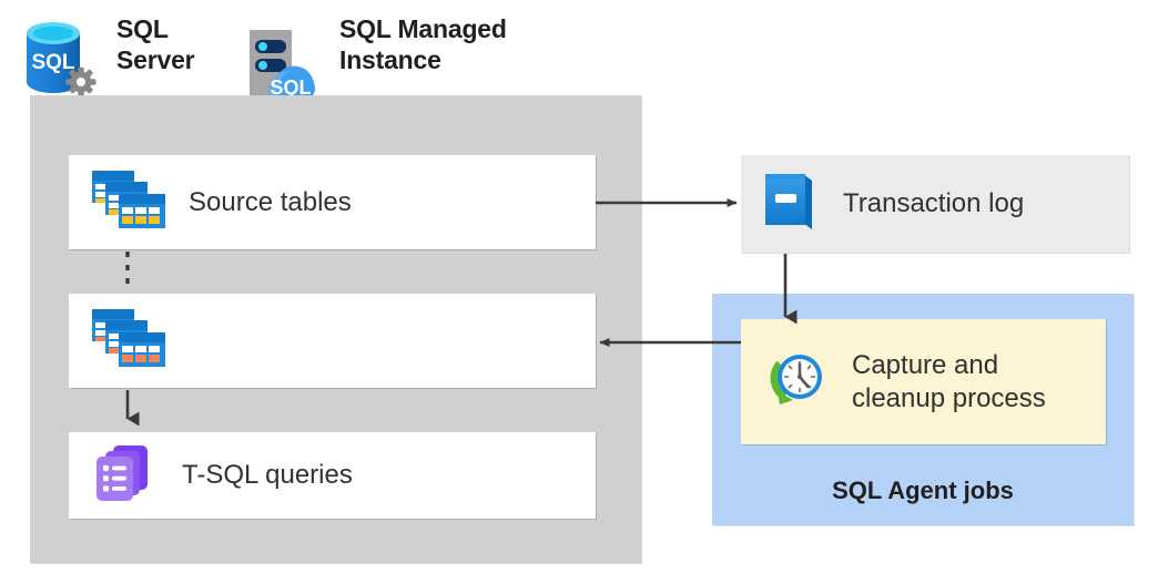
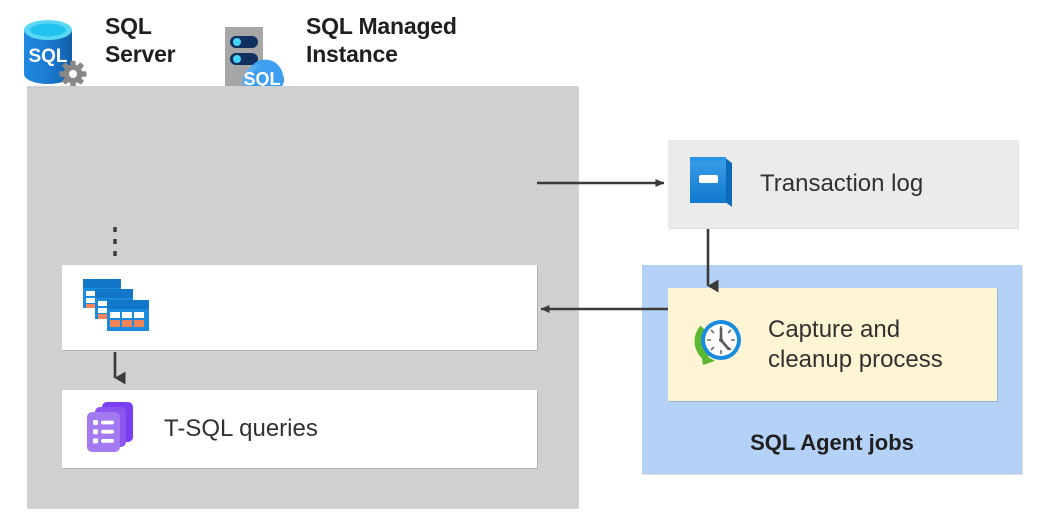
  SQL
  SQL
  Server
  SQL
  SQL Managed
  Instance
- Source tables
  T-SQL queries
  Transaction log
  Capture and
  cleanup process
  SQL Agent jobs
